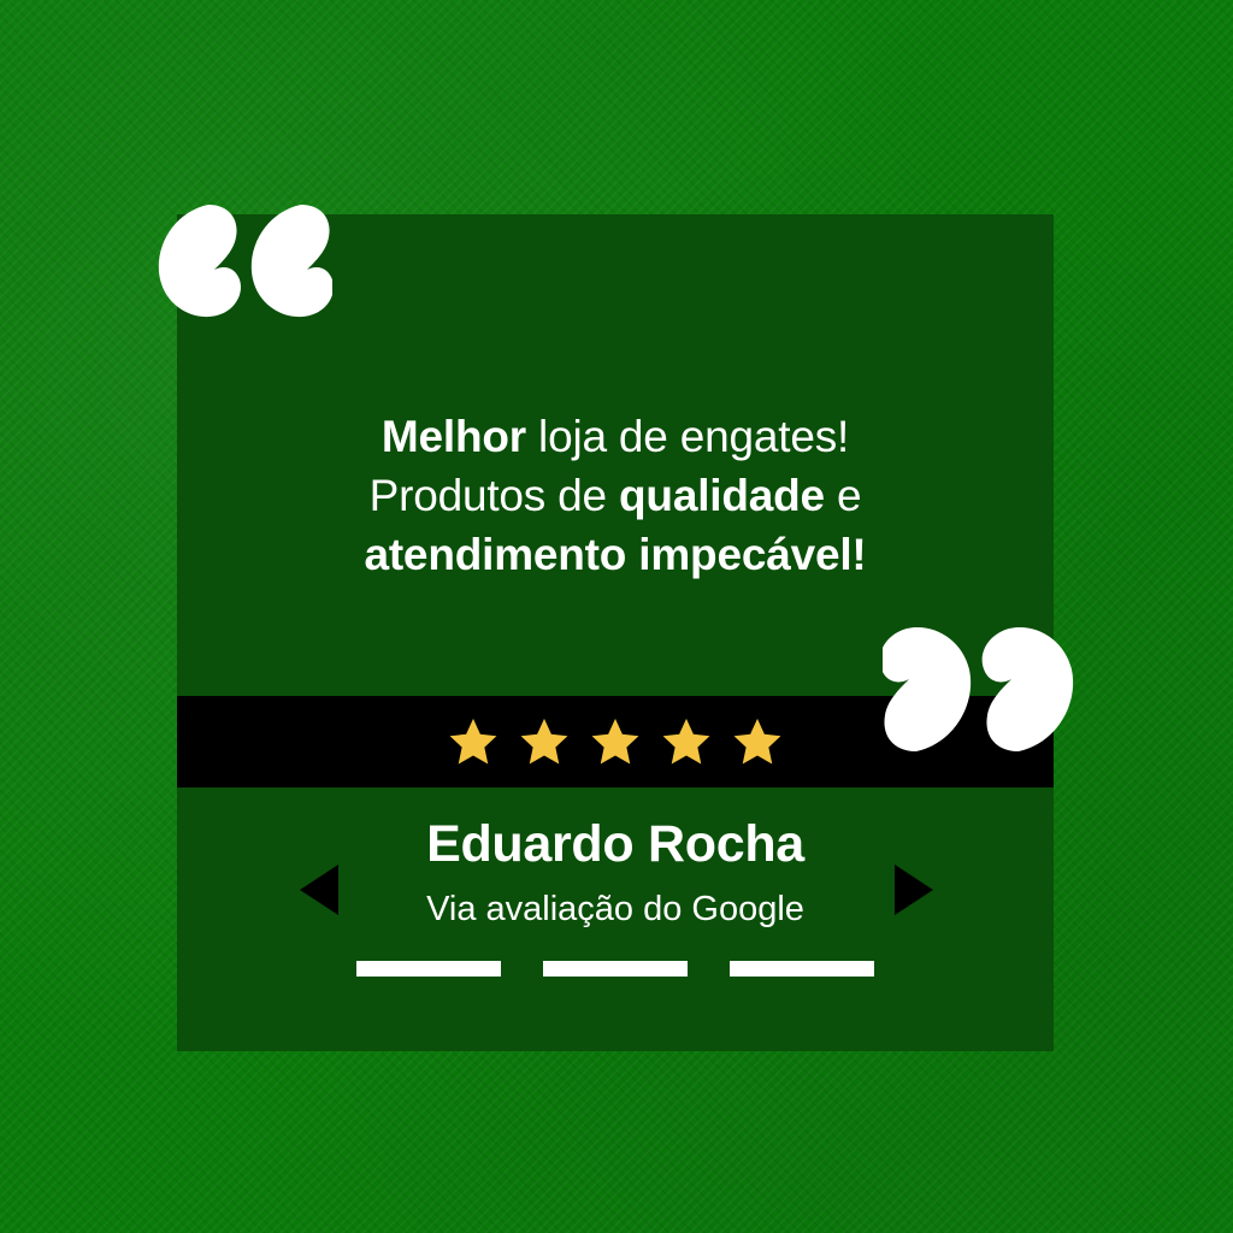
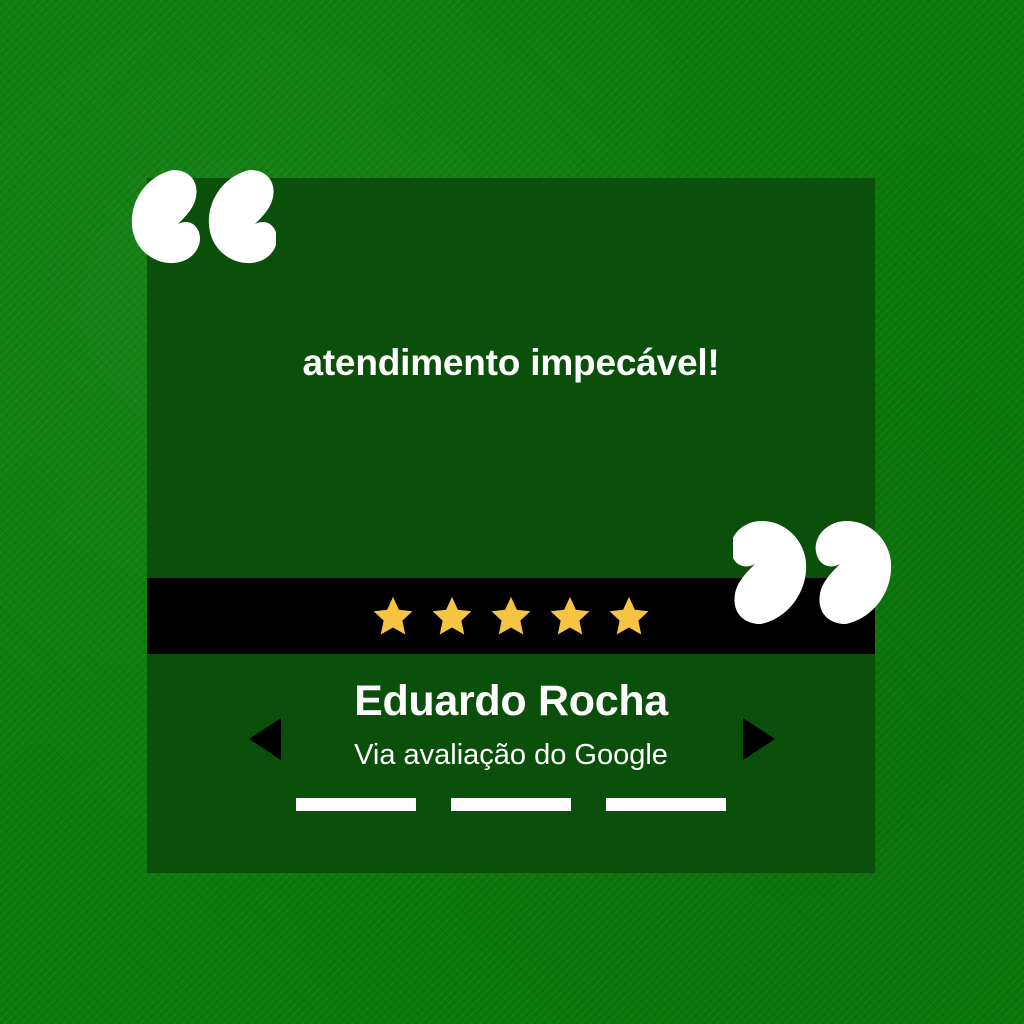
- Melhor loja de engates!
- Produtos de qualidade e
  atendimento impecável!
  Eduardo Rocha
  Via avaliação do Google
